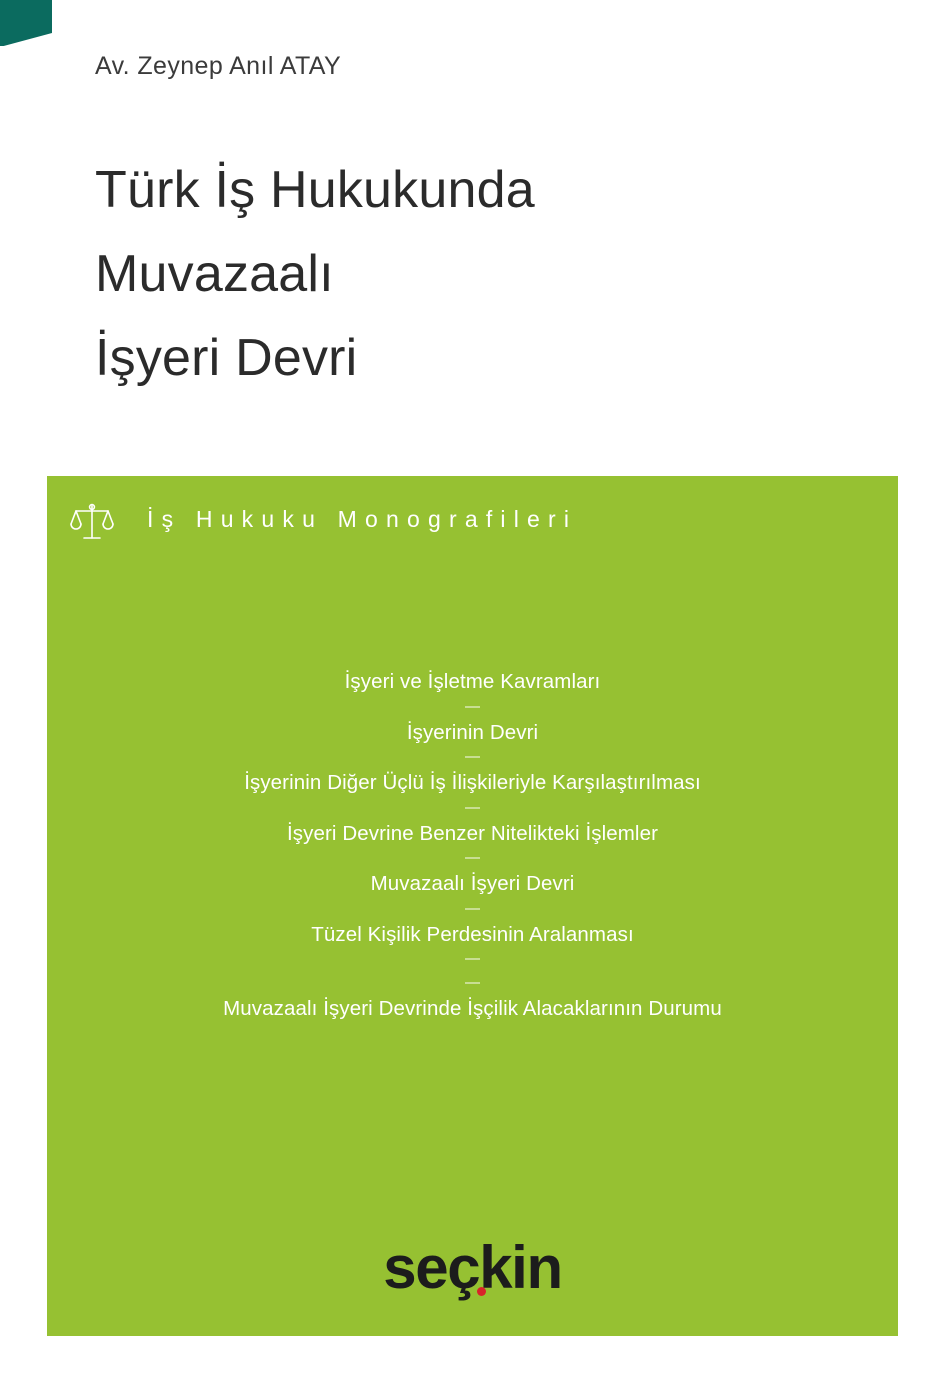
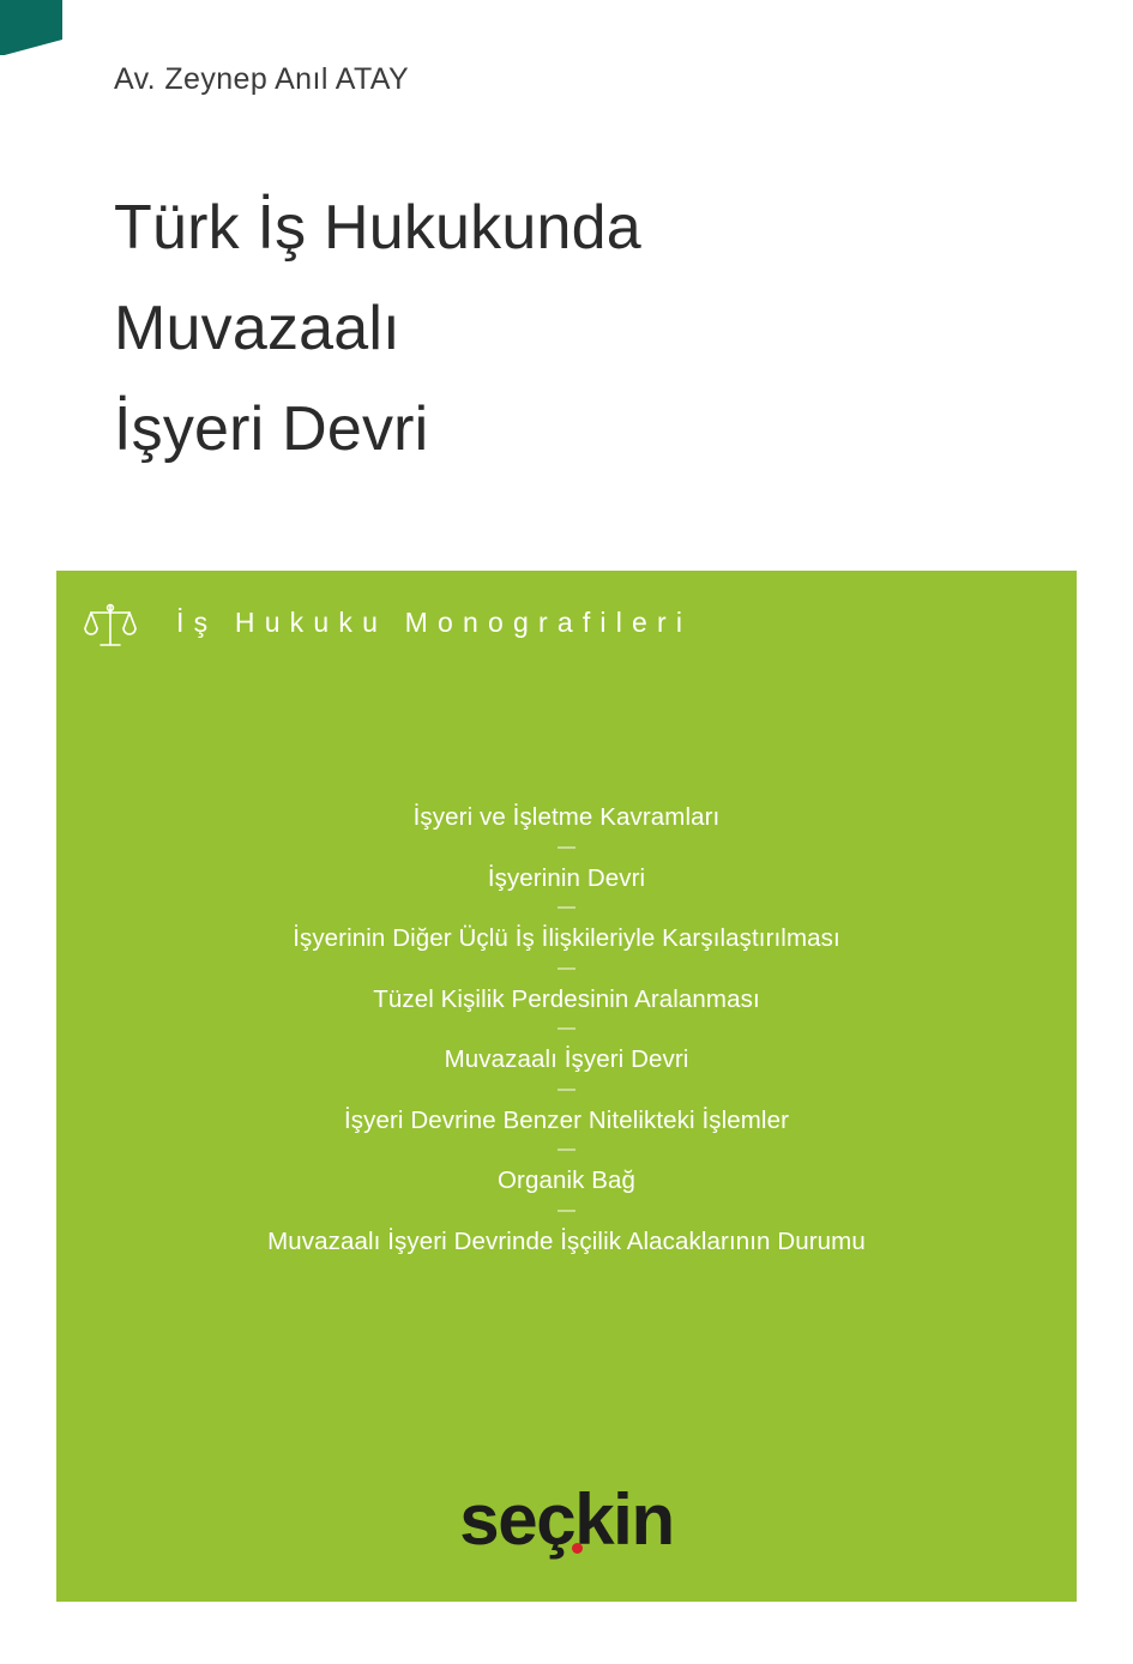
  Av. Zeynep Anıl ATAY
  Türk İş Hukukunda
  Muvazaalı
  İşyeri Devri
  İş Hukuku Monografileri
  İşyeri ve İşletme Kavramları
  —
  İşyerinin Devri
  —
  İşyerinin Diğer Üçlü İş İlişkileriyle Karşılaştırılması
  —
- İşyeri Devrine Benzer Nitelikteki İşlemler
+ Tüzel Kişilik Perdesinin Aralanması
  —
  Muvazaalı İşyeri Devri
  —
- Tüzel Kişilik Perdesinin Aralanması
+ İşyeri Devrine Benzer Nitelikteki İşlemler
  —
+ Organik Bağ
  —
  Muvazaalı İşyeri Devrinde İşçilik Alacaklarının Durumu
  seçkin
